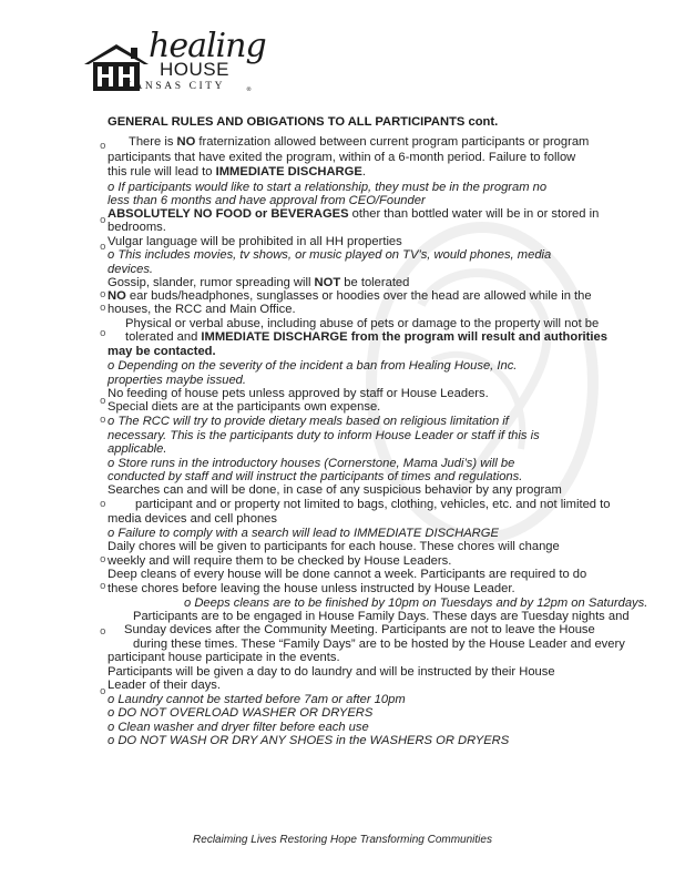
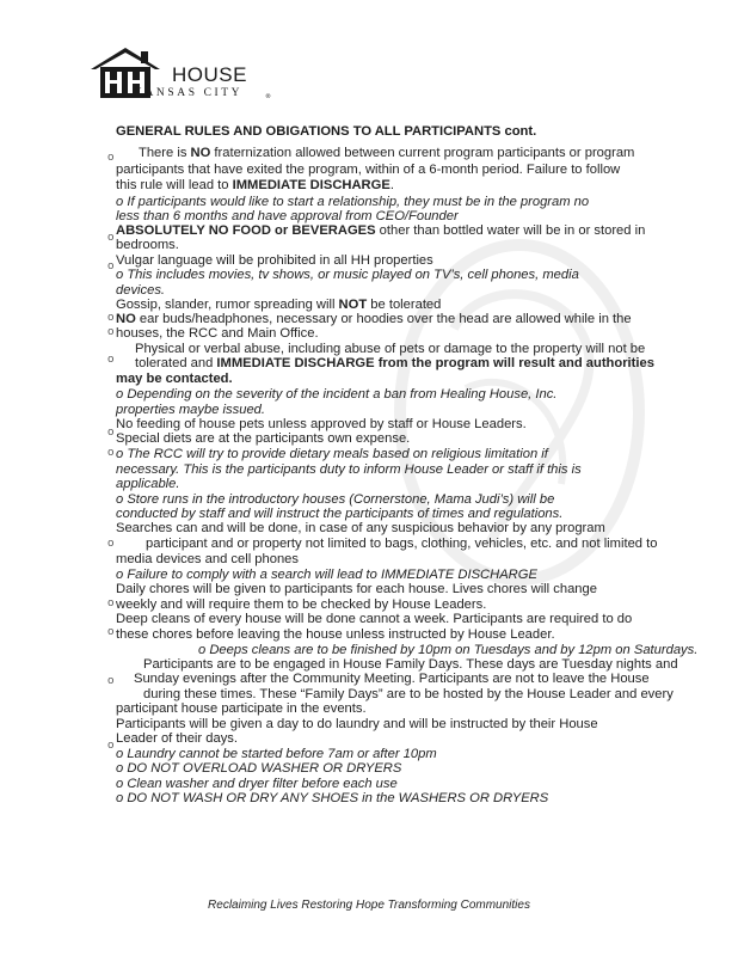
- healing
  HOUSE
  KANSAS CITY
  GENERAL RULES AND OBIGATIONS TO ALL PARTICIPANTS cont.
  o
  o
  o
  o
  o
  o
  o
  o
  o
  o
  o
  o
  o
  There is NO fraternization allowed between current program participants or program
  participants that have exited the program, within of a 6-month period. Failure to follow
  this rule will lead to IMMEDIATE DISCHARGE.
  o If participants would like to start a relationship, they must be in the program no
  less than 6 months and have approval from CEO/Founder
  ABSOLUTELY NO FOOD or BEVERAGES other than bottled water will be in or stored in
  bedrooms.
  Vulgar language will be prohibited in all HH properties
- o This includes movies, tv shows, or music played on TV’s, would phones, media
+ o This includes movies, tv shows, or music played on TV’s, cell phones, media
  devices.
  Gossip, slander, rumor spreading will NOT be tolerated
- NO ear buds/headphones, sunglasses or hoodies over the head are allowed while in the
+ NO ear buds/headphones, necessary or hoodies over the head are allowed while in the
  houses, the RCC and Main Office.
  Physical or verbal abuse, including abuse of pets or damage to the property will not be
  tolerated and IMMEDIATE DISCHARGE from the program will result and authorities
  may be contacted.
  o Depending on the severity of the incident a ban from Healing House, Inc.
  properties maybe issued.
  No feeding of house pets unless approved by staff or House Leaders.
  Special diets are at the participants own expense.
  o The RCC will try to provide dietary meals based on religious limitation if
  necessary. This is the participants duty to inform House Leader or staff if this is
  applicable.
  o Store runs in the introductory houses (Cornerstone, Mama Judi’s) will be
  conducted by staff and will instruct the participants of times and regulations.
  Searches can and will be done, in case of any suspicious behavior by any program
  participant and or property not limited to bags, clothing, vehicles, etc. and not limited to
  media devices and cell phones
  o Failure to comply with a search will lead to IMMEDIATE DISCHARGE
- Daily chores will be given to participants for each house. These chores will change
+ Daily chores will be given to participants for each house. Lives chores will change
  weekly and will require them to be checked by House Leaders.
  Deep cleans of every house will be done cannot a week. Participants are required to do
  these chores before leaving the house unless instructed by House Leader.
  o Deeps cleans are to be finished by 10pm on Tuesdays and by 12pm on Saturdays.
  Participants are to be engaged in House Family Days. These days are Tuesday nights and
- Sunday devices after the Community Meeting. Participants are not to leave the House
+ Sunday evenings after the Community Meeting. Participants are not to leave the House
  during these times. These “Family Days” are to be hosted by the House Leader and every
  participant house participate in the events.
  Participants will be given a day to do laundry and will be instructed by their House
  Leader of their days.
  o Laundry cannot be started before 7am or after 10pm
  o DO NOT OVERLOAD WASHER OR DRYERS
  o Clean washer and dryer filter before each use
  o DO NOT WASH OR DRY ANY SHOES in the WASHERS OR DRYERS
  Reclaiming Lives Restoring Hope Transforming Communities
